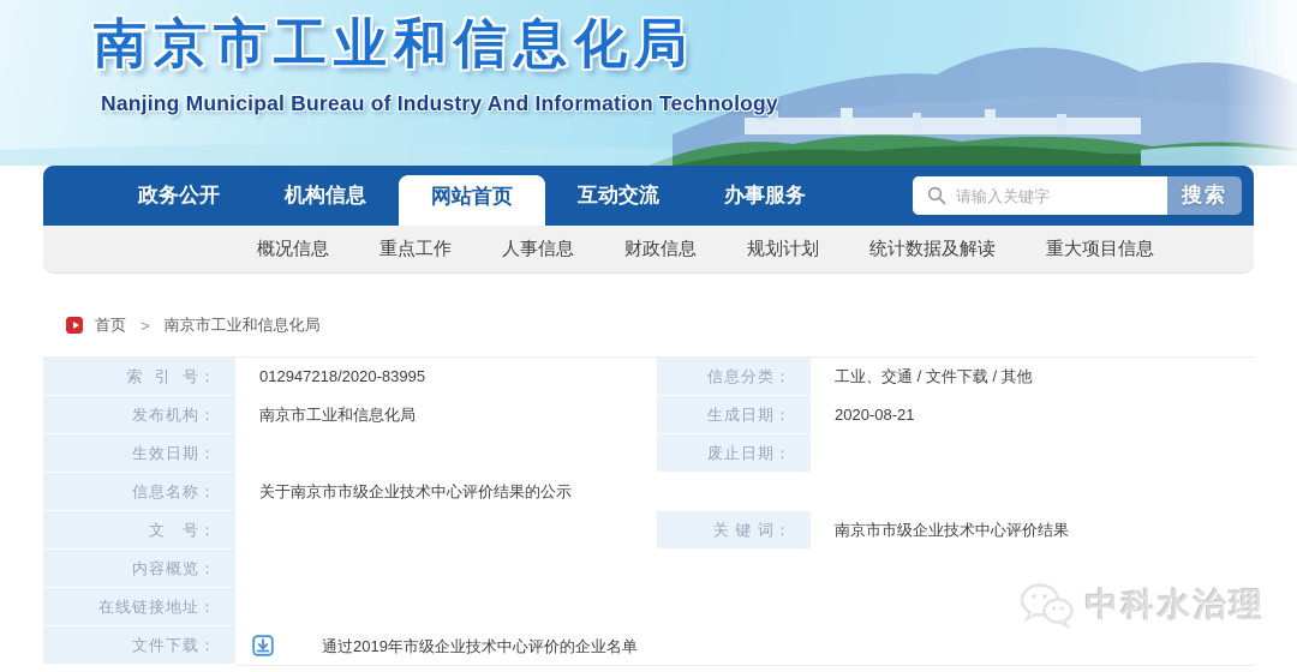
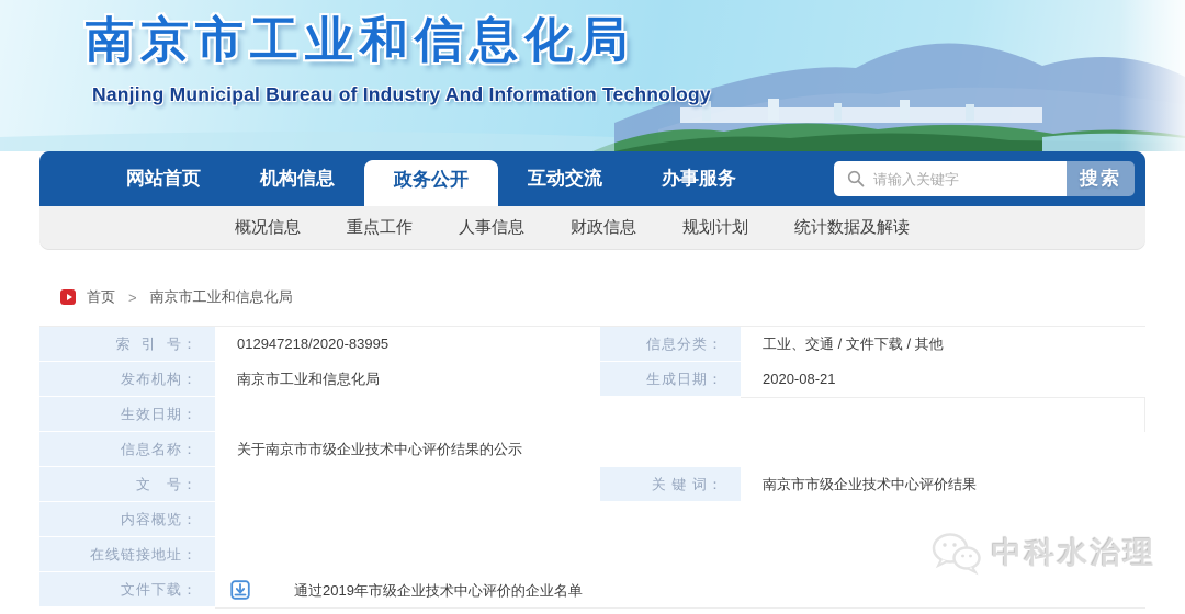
  南京市工业和信息化局
  Nanjing Municipal Bureau of Industry And Information Technology
- 政务公开
+ 网站首页
  机构信息
- 网站首页
+ 政务公开
  互动交流
  办事服务
  请输入关键字
  搜索
  概况信息
  重点工作
  人事信息
  财政信息
  规划计划
  统计数据及解读
- 重大项目信息
  首页
  >
  南京市工业和信息化局
  索 引 号：
  012947218/2020-83995
  信息分类：
  工业、交通 / 文件下载 / 其他
  发布机构：
  南京市工业和信息化局
  生成日期：
  2020-08-21
  生效日期：
- 废止日期：
  信息名称：
  关于南京市市级企业技术中心评价结果的公示
  文 号：
  关 键 词：
  南京市市级企业技术中心评价结果
  内容概览：
  在线链接地址：
  文件下载：
  通过2019年市级企业技术中心评价的企业名单
  中科水治理
